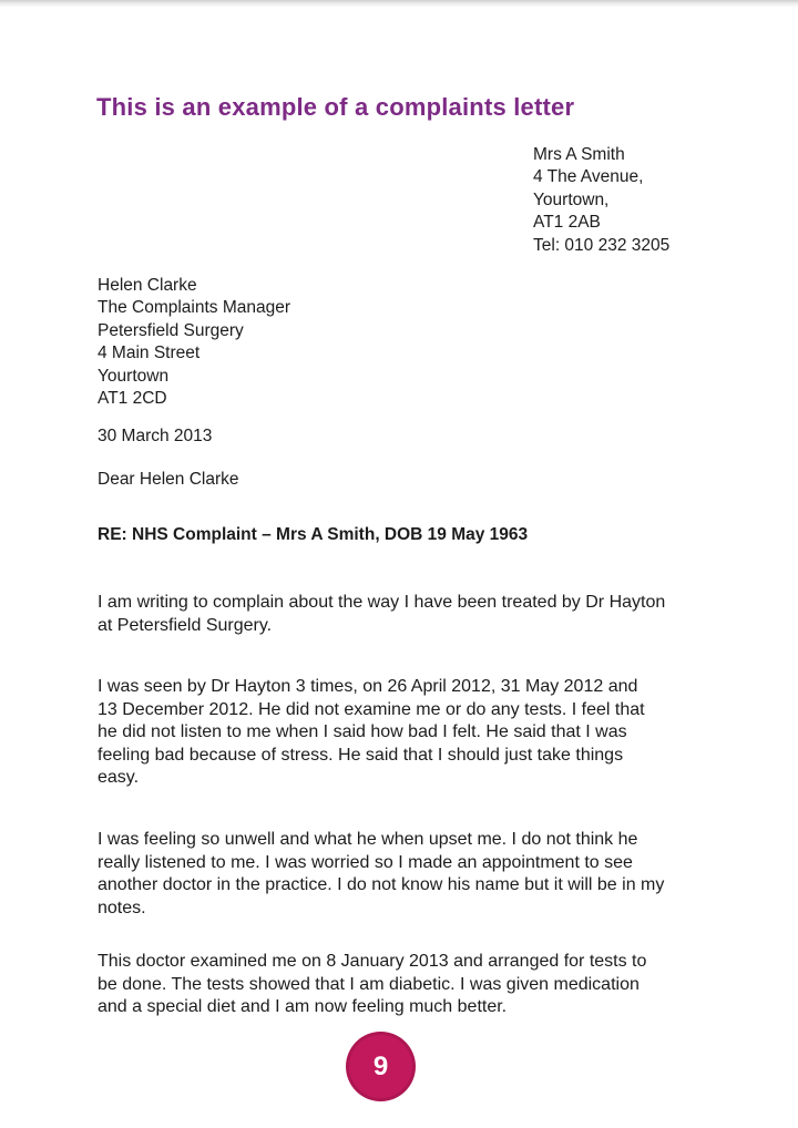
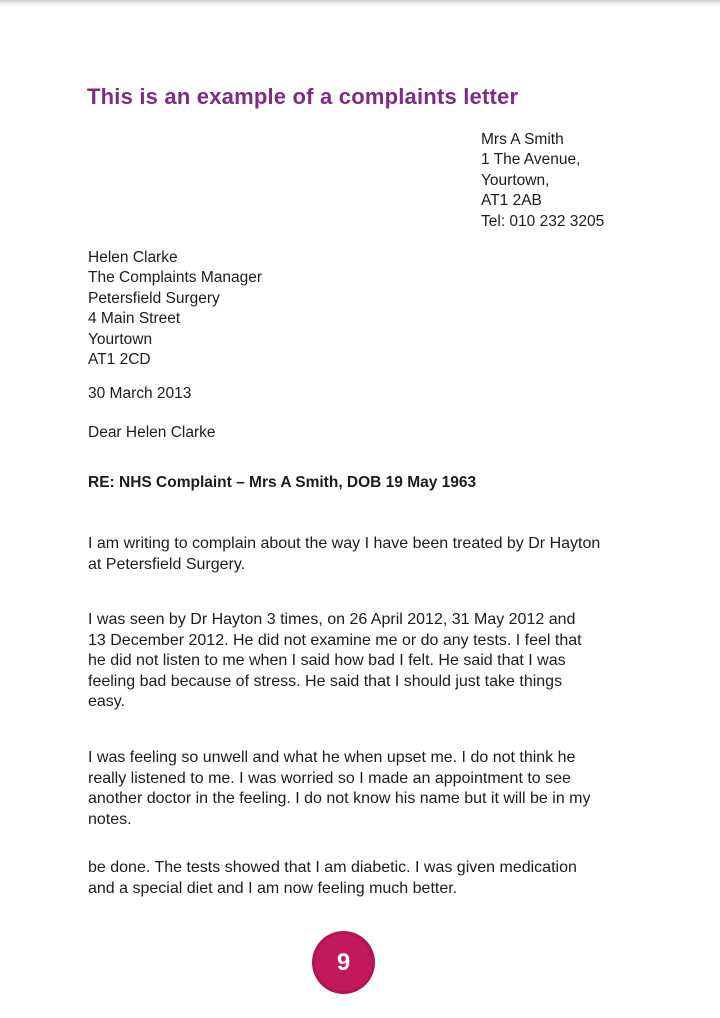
  This is an example of a complaints letter
  Mrs A Smith
- 4 The Avenue,
+ 1 The Avenue,
  Yourtown,
  AT1 2AB
  Tel: 010 232 3205
  Helen Clarke
  The Complaints Manager
  Petersfield Surgery
  4 Main Street
  Yourtown
  AT1 2CD
  30 March 2013
  Dear Helen Clarke
  RE: NHS Complaint – Mrs A Smith, DOB 19 May 1963
  I am writing to complain about the way I have been treated by Dr Hayton
  at Petersfield Surgery.
  I was seen by Dr Hayton 3 times, on 26 April 2012, 31 May 2012 and
  13 December 2012. He did not examine me or do any tests. I feel that
  he did not listen to me when I said how bad I felt. He said that I was
  feeling bad because of stress. He said that I should just take things
  easy.
  I was feeling so unwell and what he when upset me. I do not think he
  really listened to me. I was worried so I made an appointment to see
- another doctor in the practice. I do not know his name but it will be in my
+ another doctor in the feeling. I do not know his name but it will be in my
  notes.
- This doctor examined me on 8 January 2013 and arranged for tests to
  be done. The tests showed that I am diabetic. I was given medication
  and a special diet and I am now feeling much better.
  9
